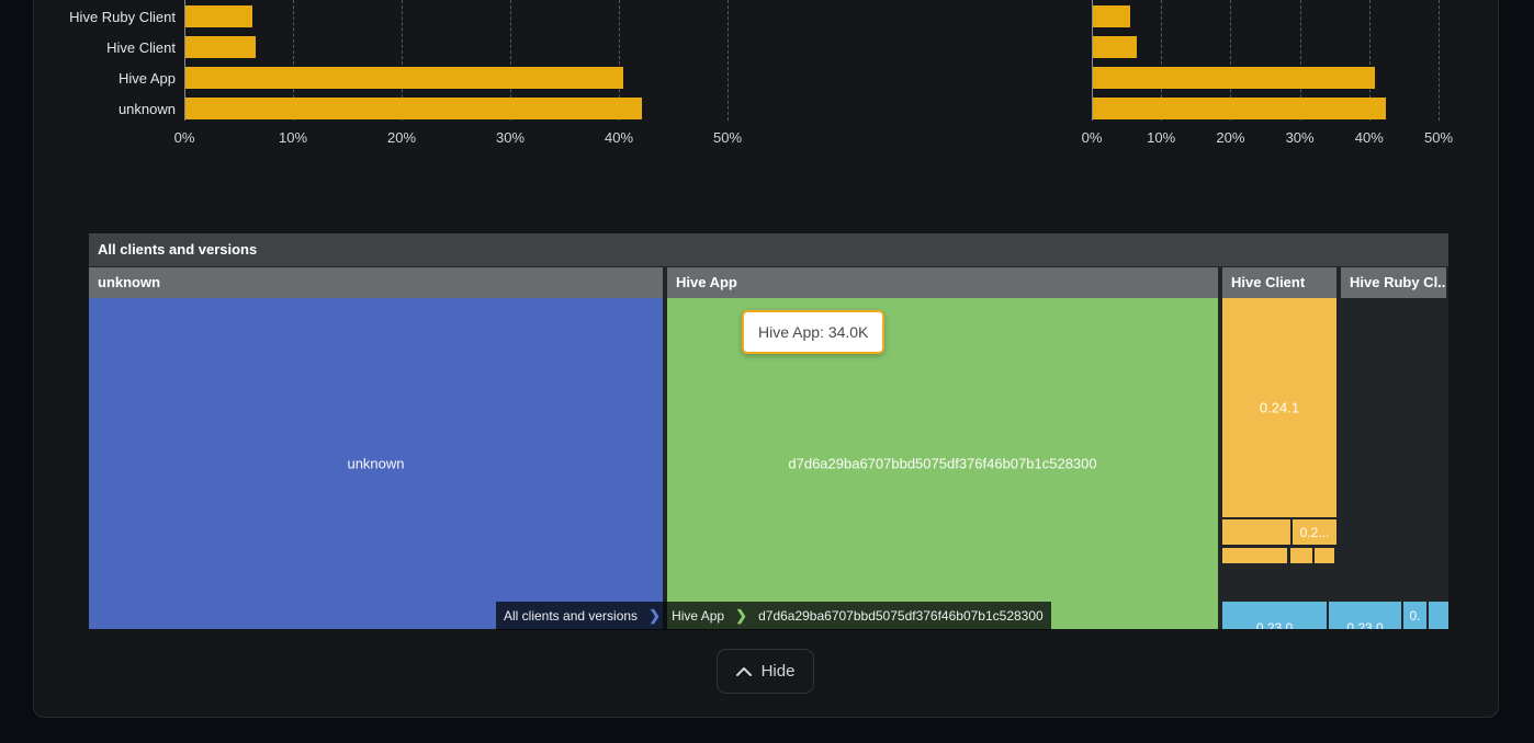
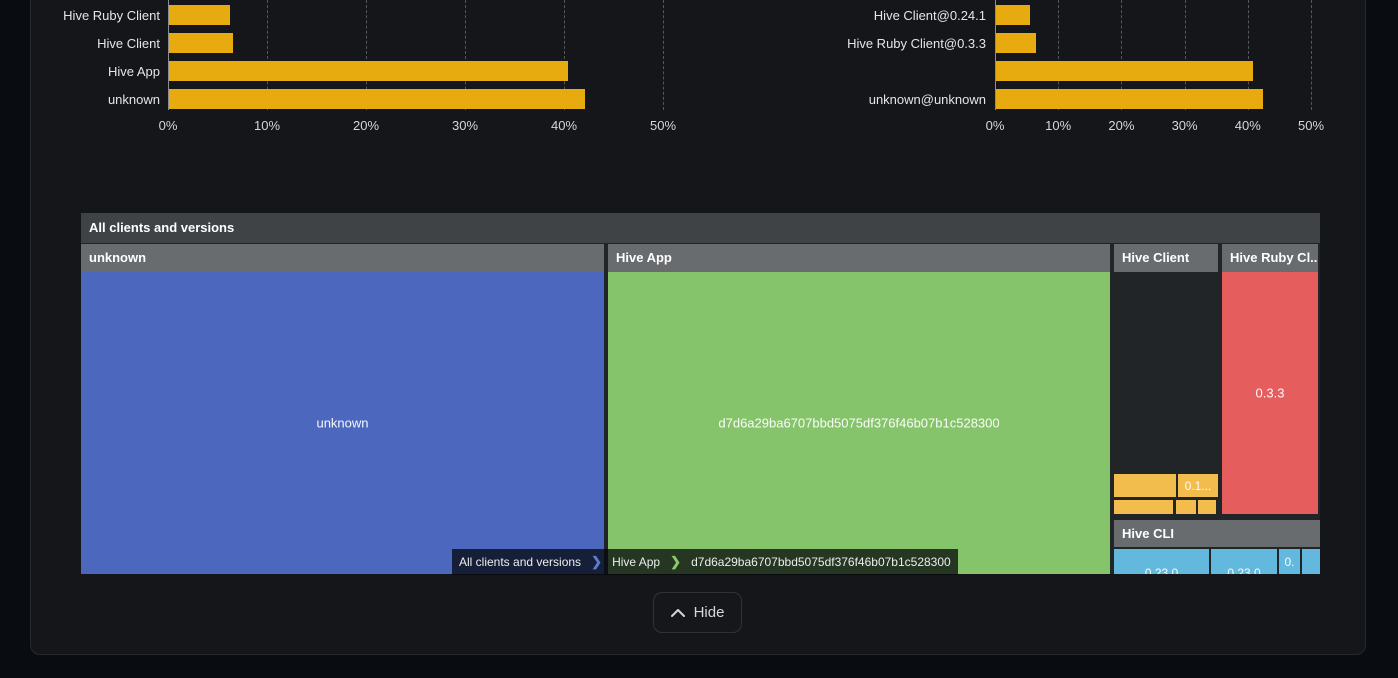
  All clients and versions
  unknown
  unknown
  Hive App
  d7d6a29ba6707bbd5075df376f46b07b1c528300
  Hive Client
- 0.24.1
- 0.2...
+ 0.1...
  Hive Ruby Cl..
+ 0.3.3
+ Hive CLI
  0.23.0
  0.23.0
  0.
- Hive App: 34.0K
  All clients and versions
  ❯
  Hive App
  ❯
  d7d6a29ba6707bbd5075df376f46b07b1c528300
  Hide
  Hive Ruby Client
  Hive Client
  Hive App
  unknown
  0%
  10%
  20%
  30%
  40%
  50%
+ Hive Client@0.24.1
+ Hive Ruby Client@0.3.3
+ unknown@unknown
  0%
  10%
  20%
  30%
  40%
  50%
